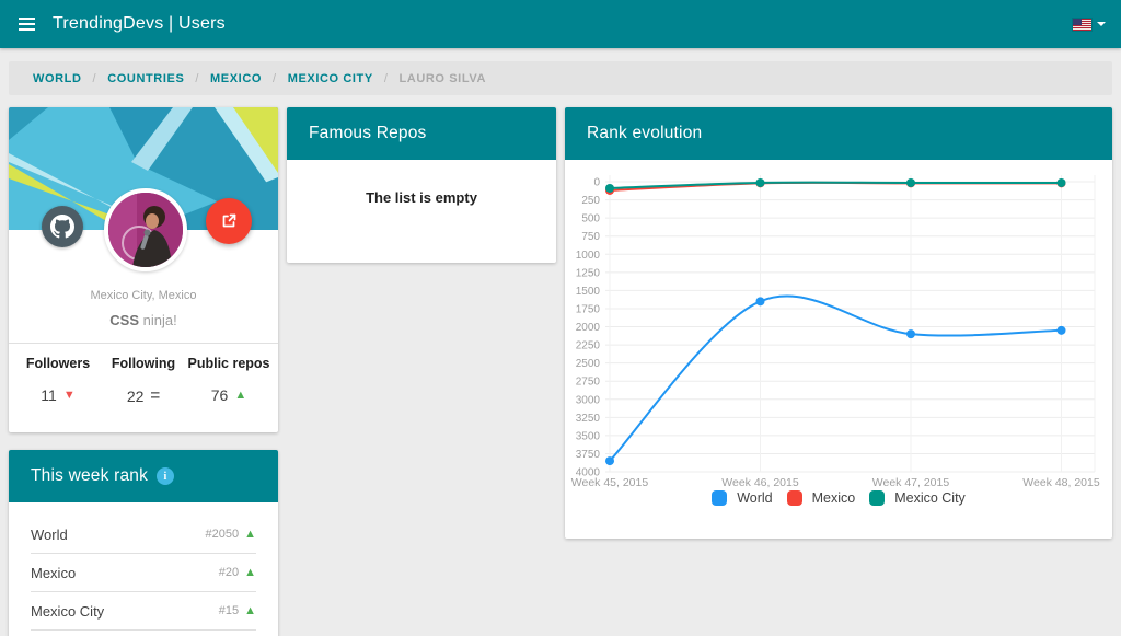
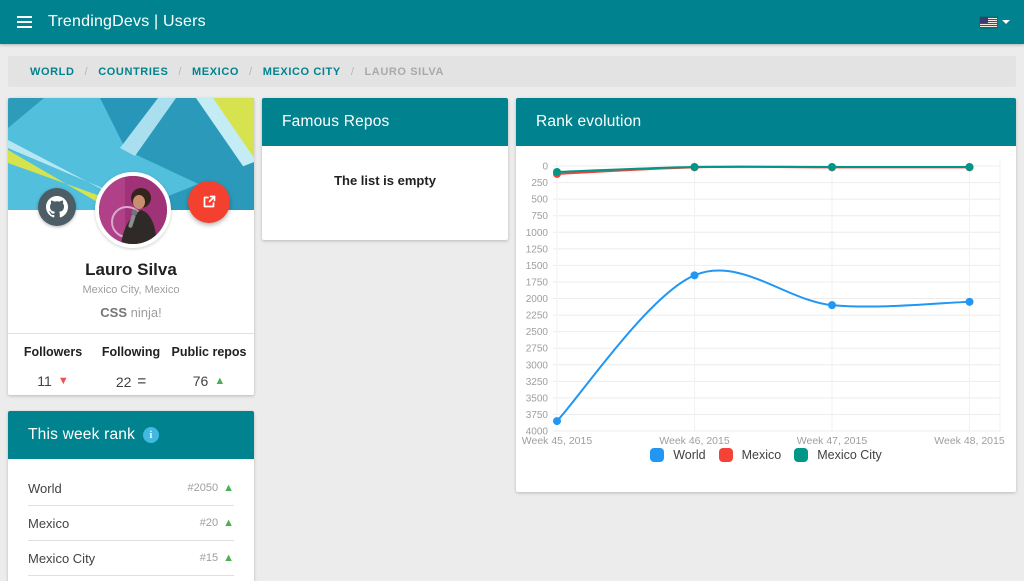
  TrendingDevs | Users
  WORLD
  /
  COUNTRIES
  /
  MEXICO
  /
  MEXICO CITY
  /
  LAURO SILVA
+ Lauro Silva
  Mexico City, Mexico
  CSS ninja!
  Followers
  11
  ▼
  Following
  22
  =
  Public repos
  76
  ▲
  This week rank
  i
  World
  #2050
  ▲
  Mexico
  #20
  ▲
  Mexico City
  #15
  ▲
  Famous Repos
  The list is empty
  Rank evolution
  0
  250
  500
  750
  1000
  1250
  1500
  1750
  2000
  2250
  2500
  2750
  3000
  3250
  3500
  3750
  4000
  Week 45, 2015
  Week 46, 2015
  Week 47, 2015
  Week 48, 2015
  World
  Mexico
  Mexico City
